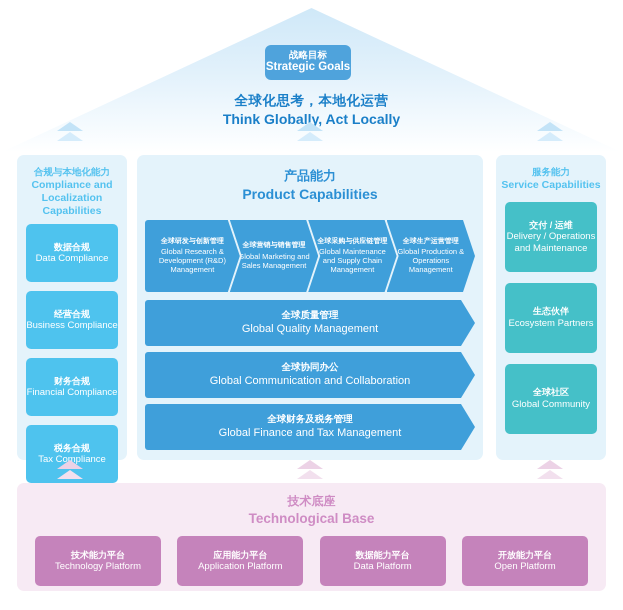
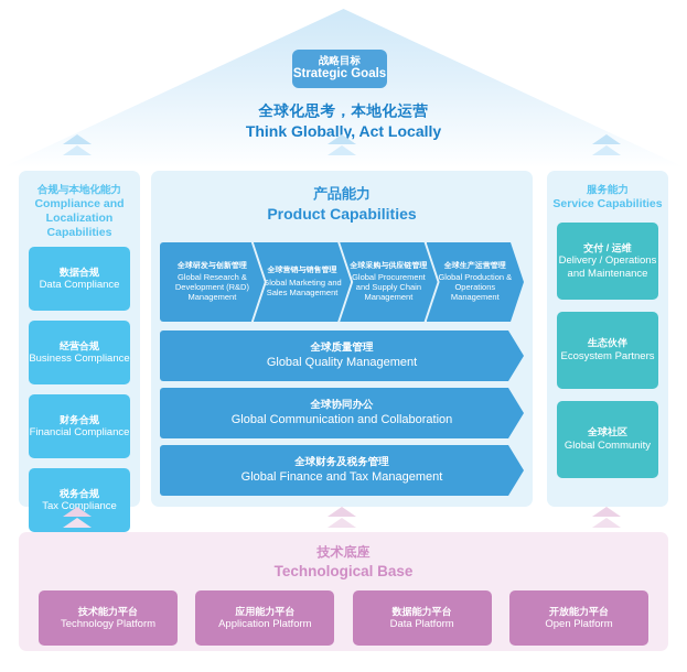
  战略目标
  Strategic Goals
  全球化思考，本地化运营
  Think Globally, Act Locally
  合规与本地化能力
  Compliance and Localization Capabilities
  数据合规
  Data Compliance
  经营合规
  Business Compliance
  财务合规
  Financial Compliance
  税务合规
  Tax Compliance
  产品能力
  Product Capabilities
  Global Research & Development (R&D) Management
  lobal Marketing and Sales Management
- Global Maintenance and Supply Chain Management
+ Global Procurement and Supply Chain Management
  Global Production & Operations Management
  全球质量管理
  Global Quality Management
  全球协同办公
  Global Communication and Collaboration
  全球财务及税务管理
  Global Finance and Tax Management
  服务能力
  Service Capabilities
  交付 / 运维
  Delivery / Operations and Maintenance
  生态伙伴
  Ecosystem Partners
  全球社区
  Global Community
  技术底座
  Technological Base
  技术能力平台
  Technology Platform
  应用能力平台
  Application Platform
  数据能力平台
  Data Platform
  开放能力平台
  Open Platform
